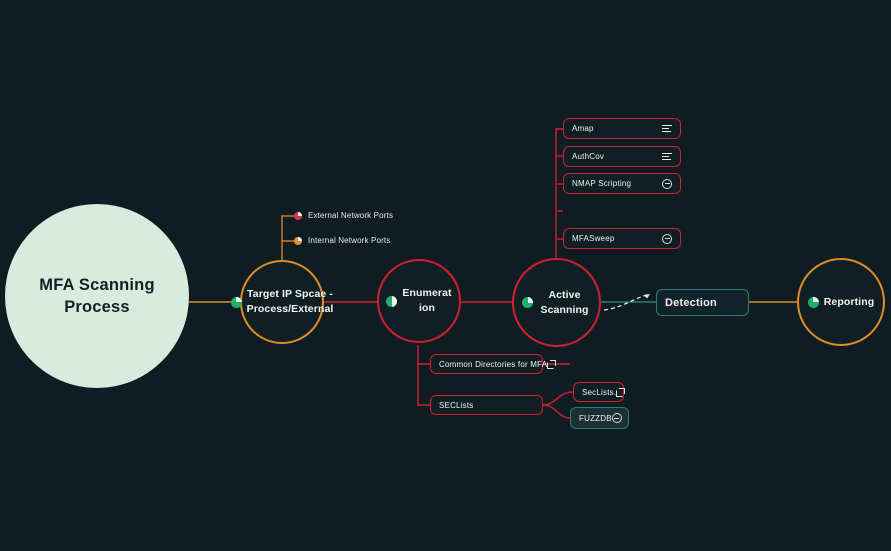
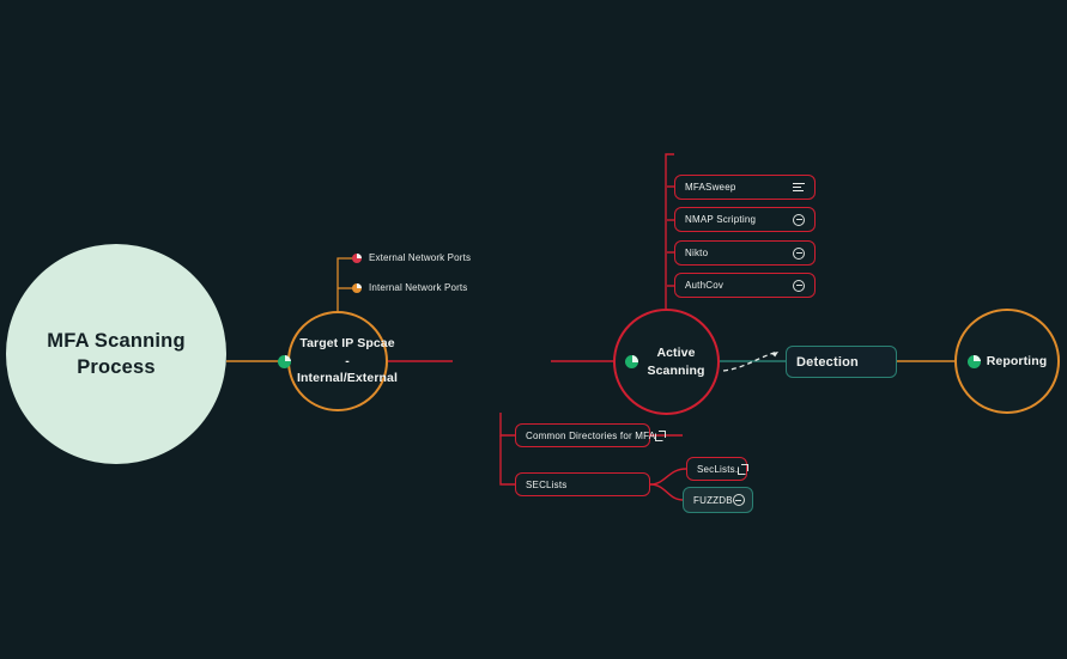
  MFA Scanning Process
- Target IP Spcae - Process/External
+ Target IP Spcae - Internal/External
- Enumerat ion
  Active Scanning
  Reporting
  Detection
  External Network Ports
  Internal Network Ports
- Amap
- AuthCov
+ MFASweep
  NMAP Scripting
+ Nikto
- MFASweep
+ AuthCov
  Common Directories for MFA
  SECLists
  SecLists.
  FUZZDB
